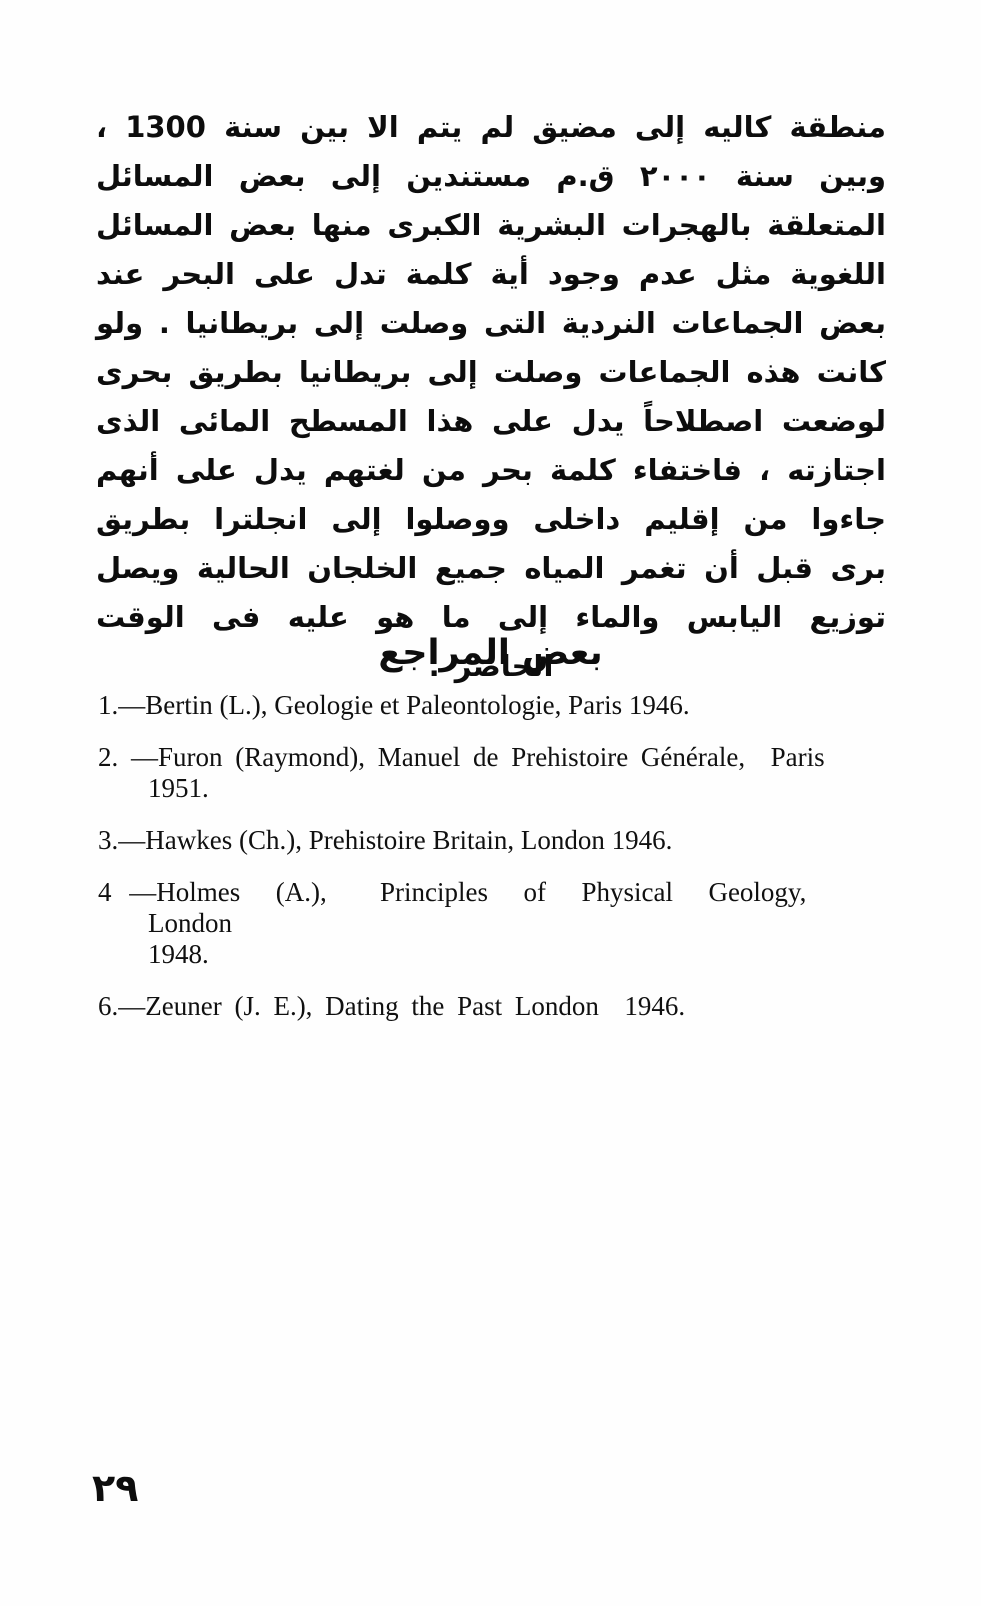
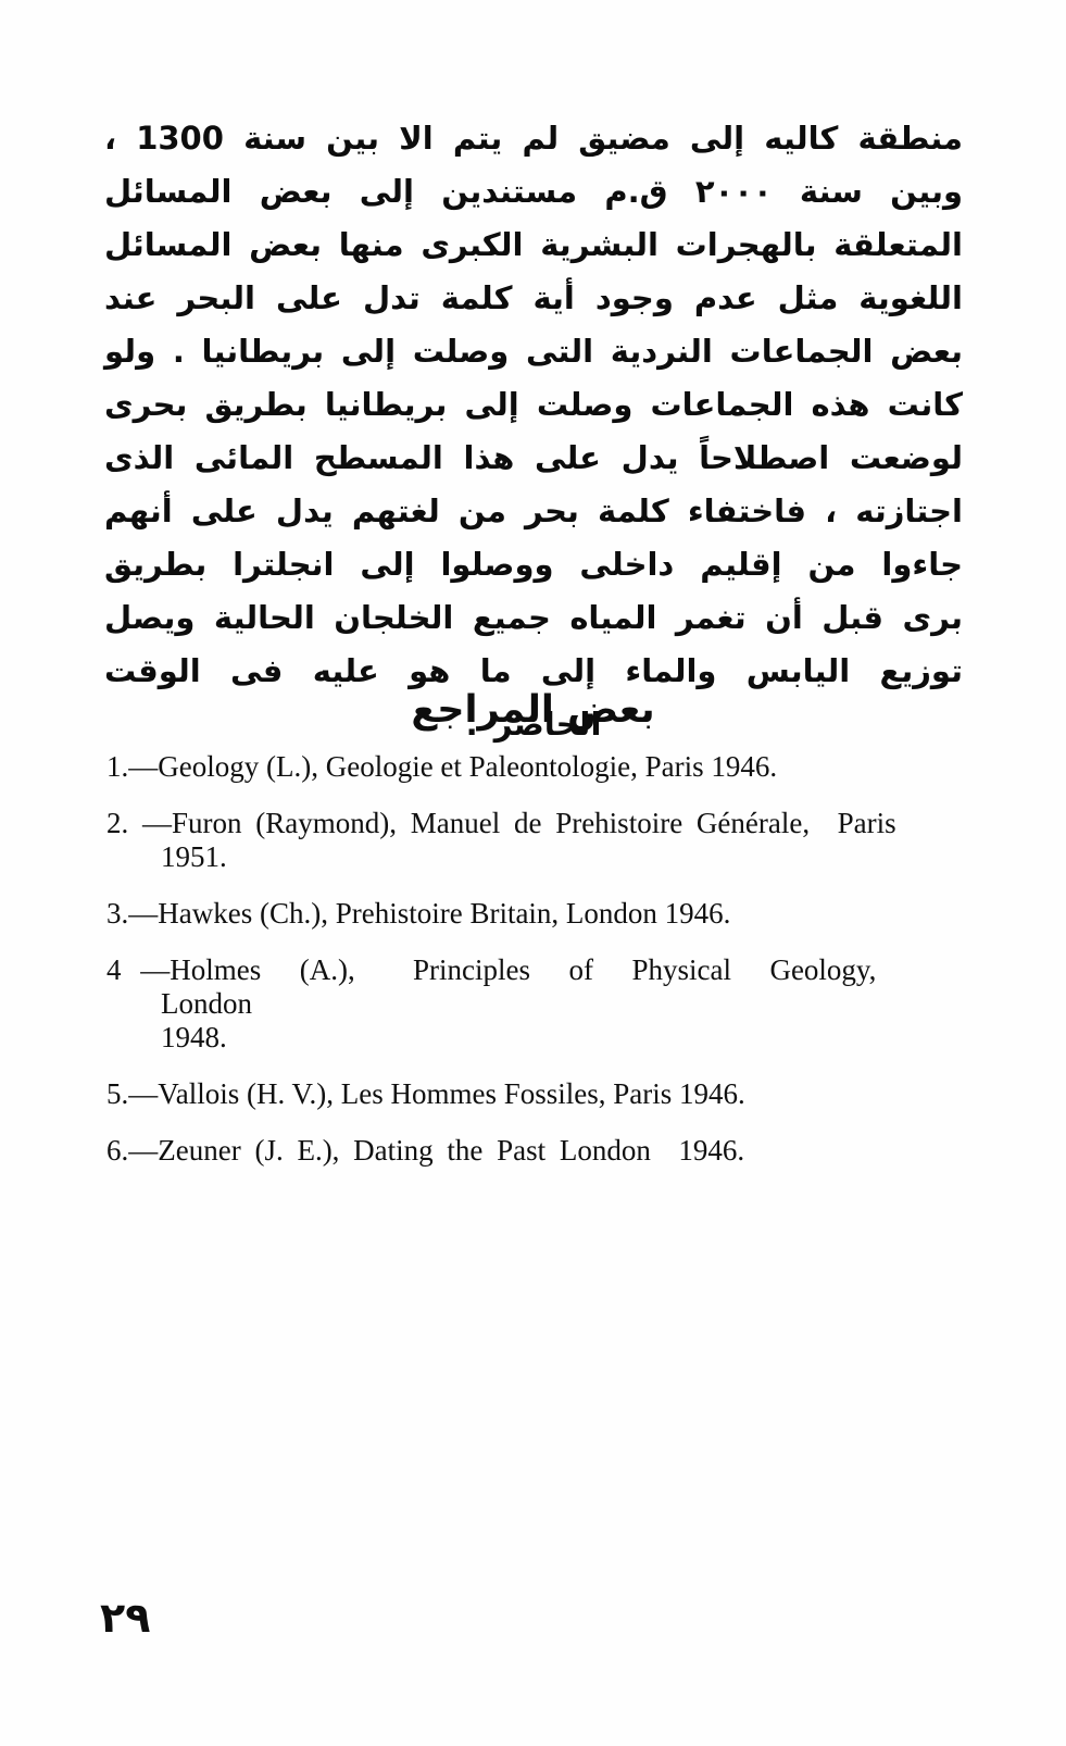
  منطقة كاليه إلى مضيق لم يتم الا بين سنة 1300 ، وبين سنة ٢٠٠٠ ق.م مستندين إلى بعض المسائل المتعلقة بالهجرات البشرية الكبرى منها بعض المسائل اللغوية مثل عدم وجود أية كلمة تدل على البحر عند بعض الجماعات النردية التى وصلت إلى بريطانيا . ولو كانت هذه الجماعات وصلت إلى بريطانيا بطريق بحرى لوضعت اصطلاحاً يدل على هذا المسطح المائى الذى اجتازته ، فاختفاء كلمة بحر من لغتهم يدل على أنهم جاءوا من إقليم داخلى ووصلوا إلى انجلترا بطريق برى قبل أن تغمر المياه جميع الخلجان الحالية ويصل توزيع اليابس والماء إلى ما هو عليه فى الوقت الحاضر .
  بعض المراجع
- 1.—Bertin (L.), Geologie et Paleontologie, Paris 1946.
+ 1.—Geology (L.), Geologie et Paleontologie, Paris 1946.
  2. —Furon (Raymond), Manuel de Prehistoire Générale, Paris
  1951.
  3.—Hawkes (Ch.), Prehistoire Britain, London 1946.
  4 —Holmes (A.), Principles of Physical Geology, London
  1948.
+ 5.—Vallois (H. V.), Les Hommes Fossiles, Paris 1946.
  6.—Zeuner (J. E.), Dating the Past London 1946.
  ٢٩
